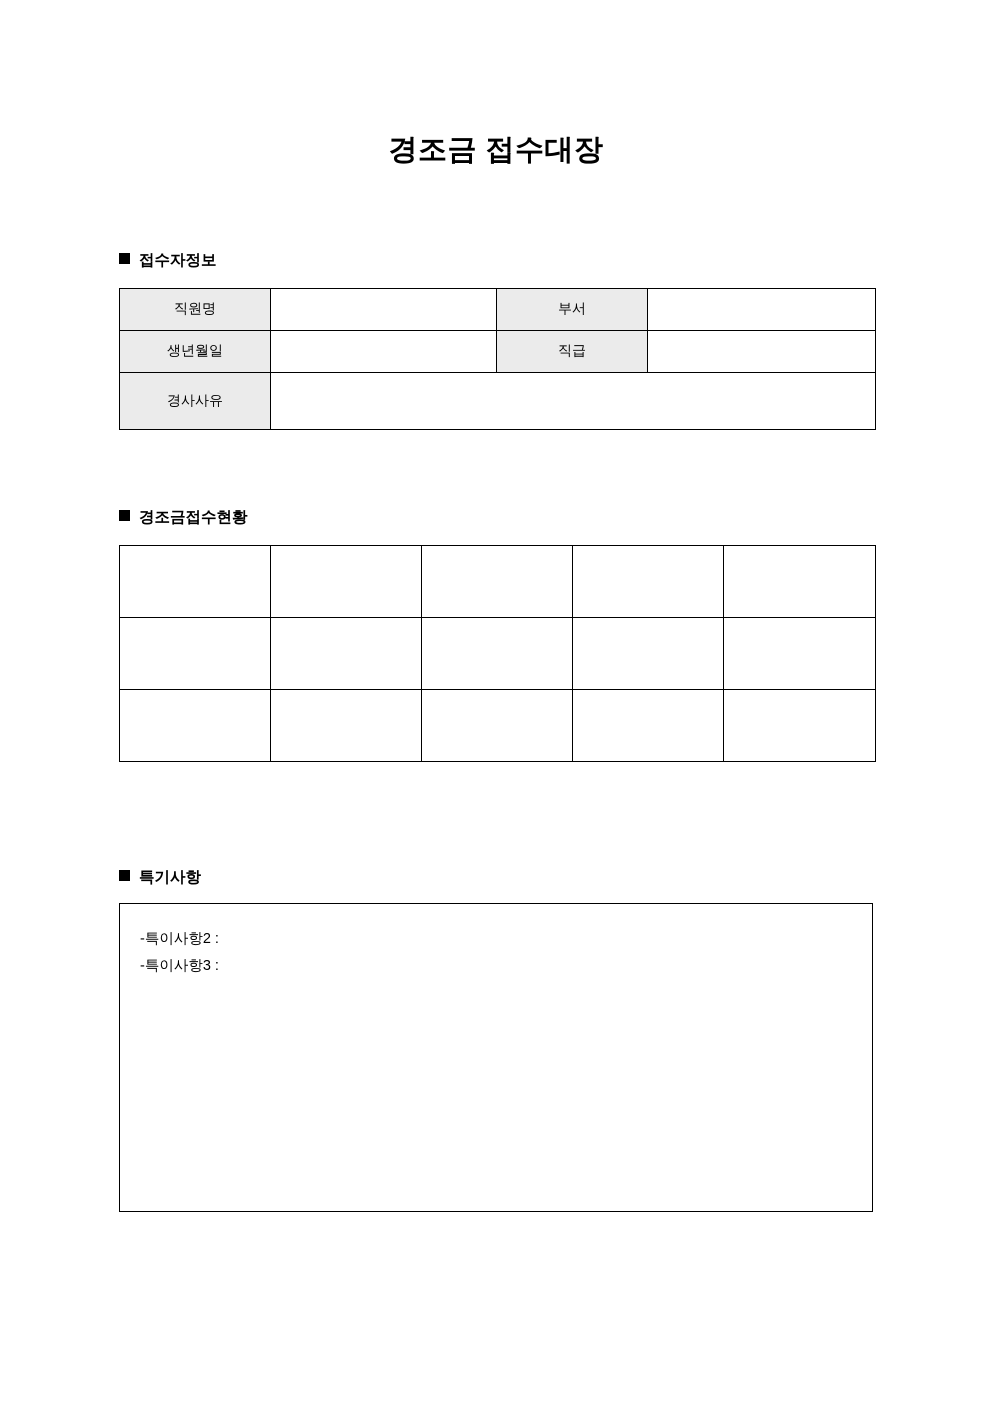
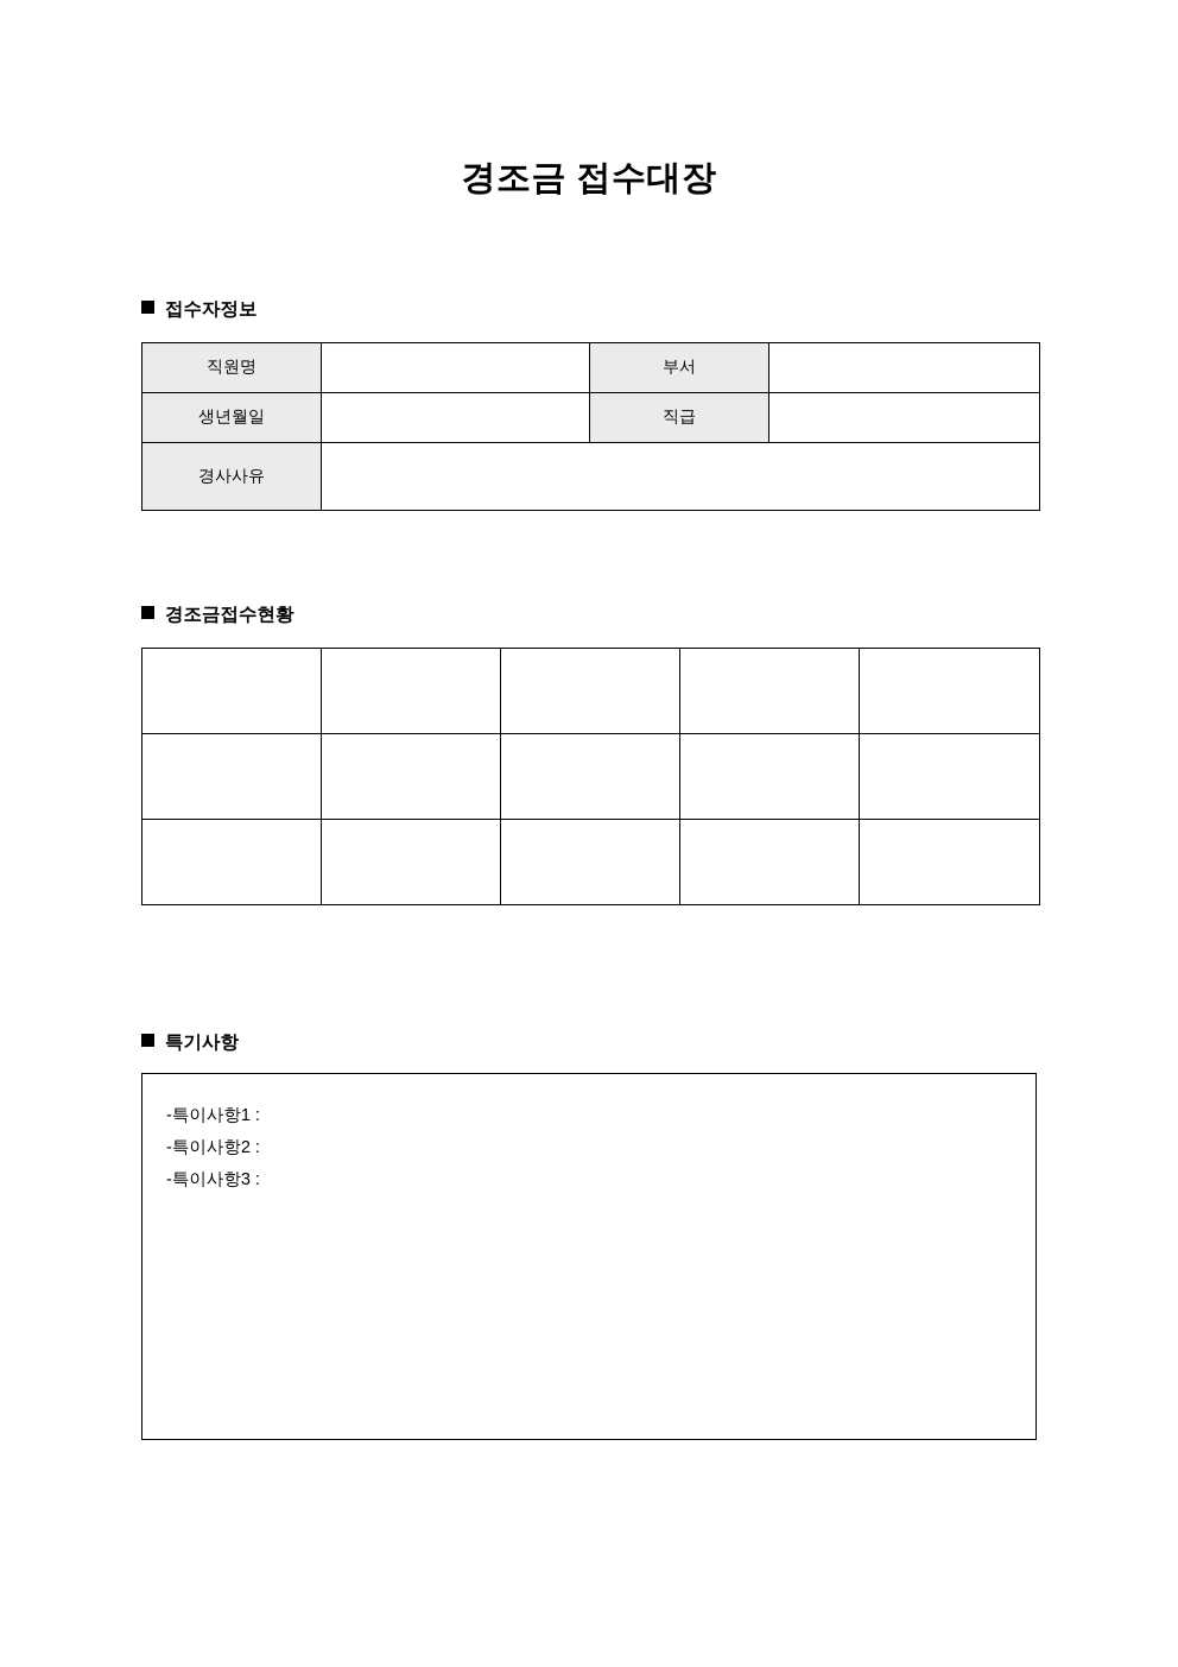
  경조금 접수대장
  접수자정보
  직원명		부서
  생년월일		직급
  경사사유
  경조금접수현황
  특기사항
+ -특이사항1 :
  -특이사항2 :
  -특이사항3 :
